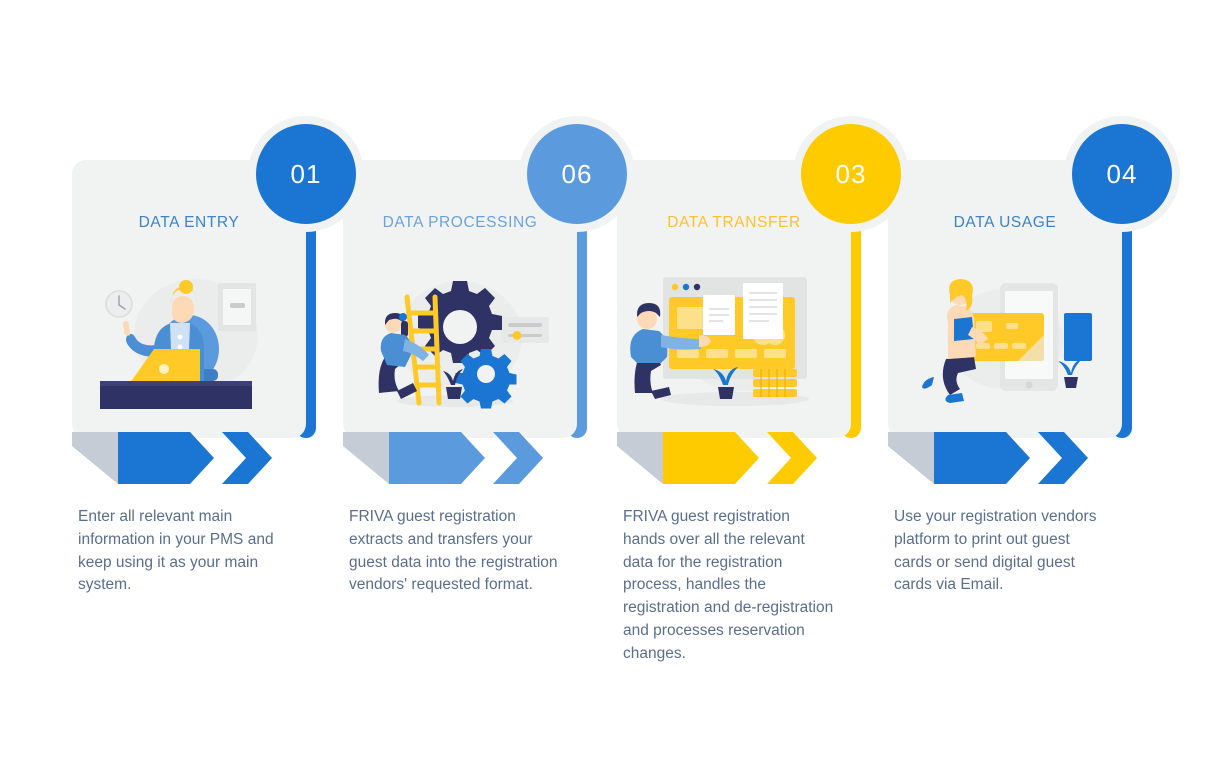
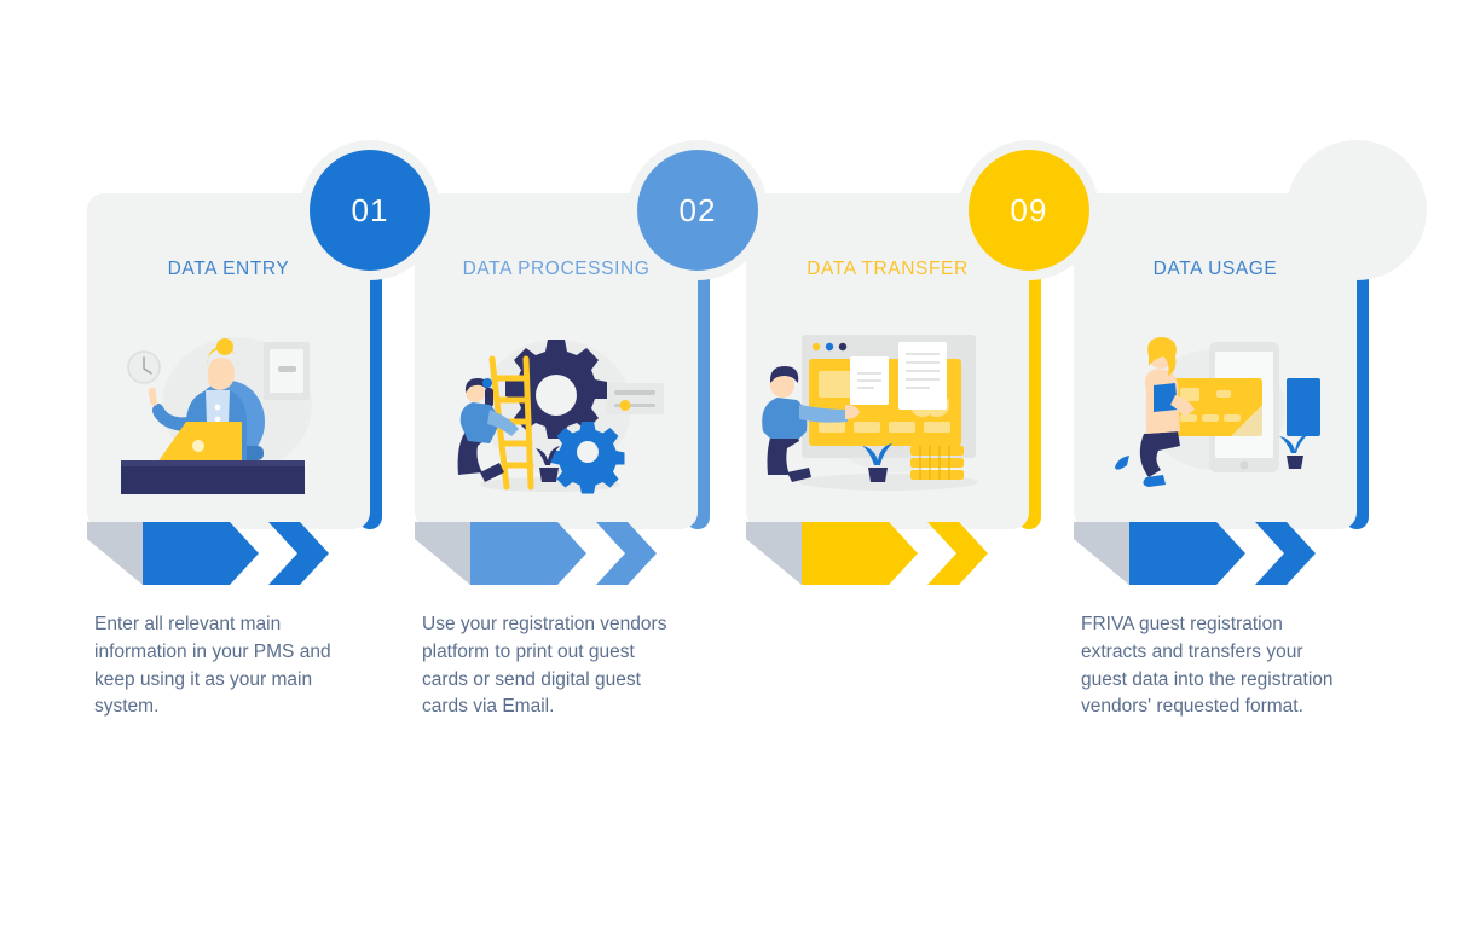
  DATA ENTRY
  Enter all relevant main information in your PMS and keep using it as your main system.
  01
  DATA PROCESSING
- FRIVA guest registration extracts and transfers your guest data into the registration vendors' requested format.
+ Use your registration vendors platform to print out guest cards or send digital guest cards via Email.
- 06
+ 02
  DATA TRANSFER
- FRIVA guest registration hands over all the relevant data for the registration process, handles the registration and de-registration and processes reservation changes.
- 03
+ 09
  DATA USAGE
- Use your registration vendors platform to print out guest cards or send digital guest cards via Email.
+ FRIVA guest registration extracts and transfers your guest data into the registration vendors' requested format.
- 04
